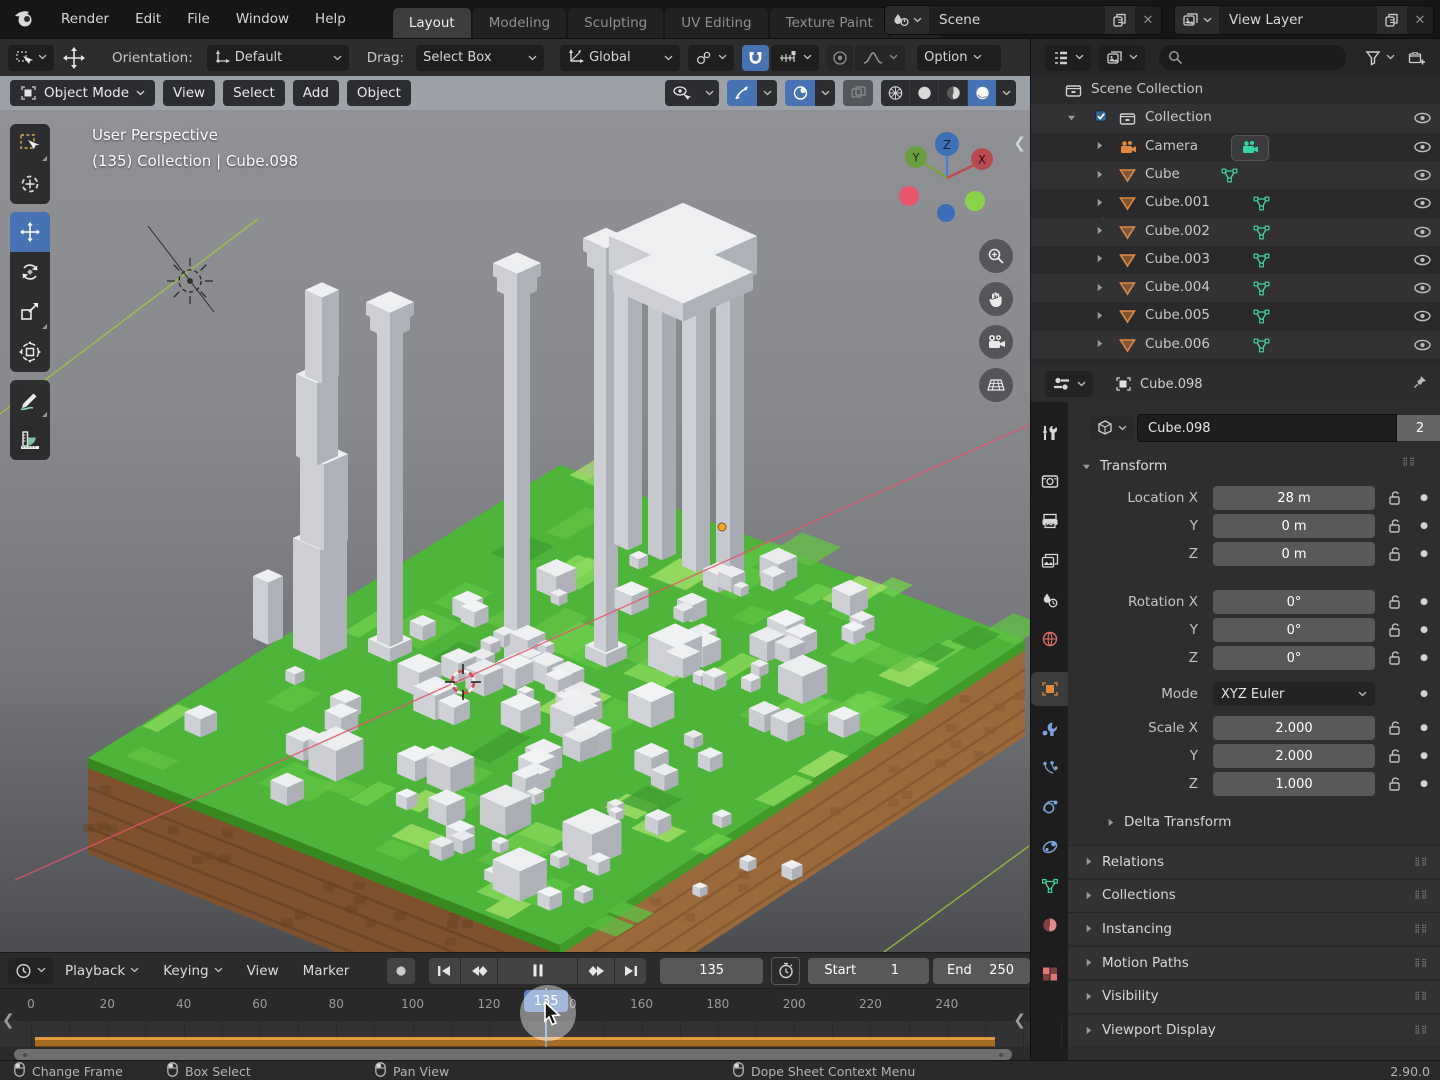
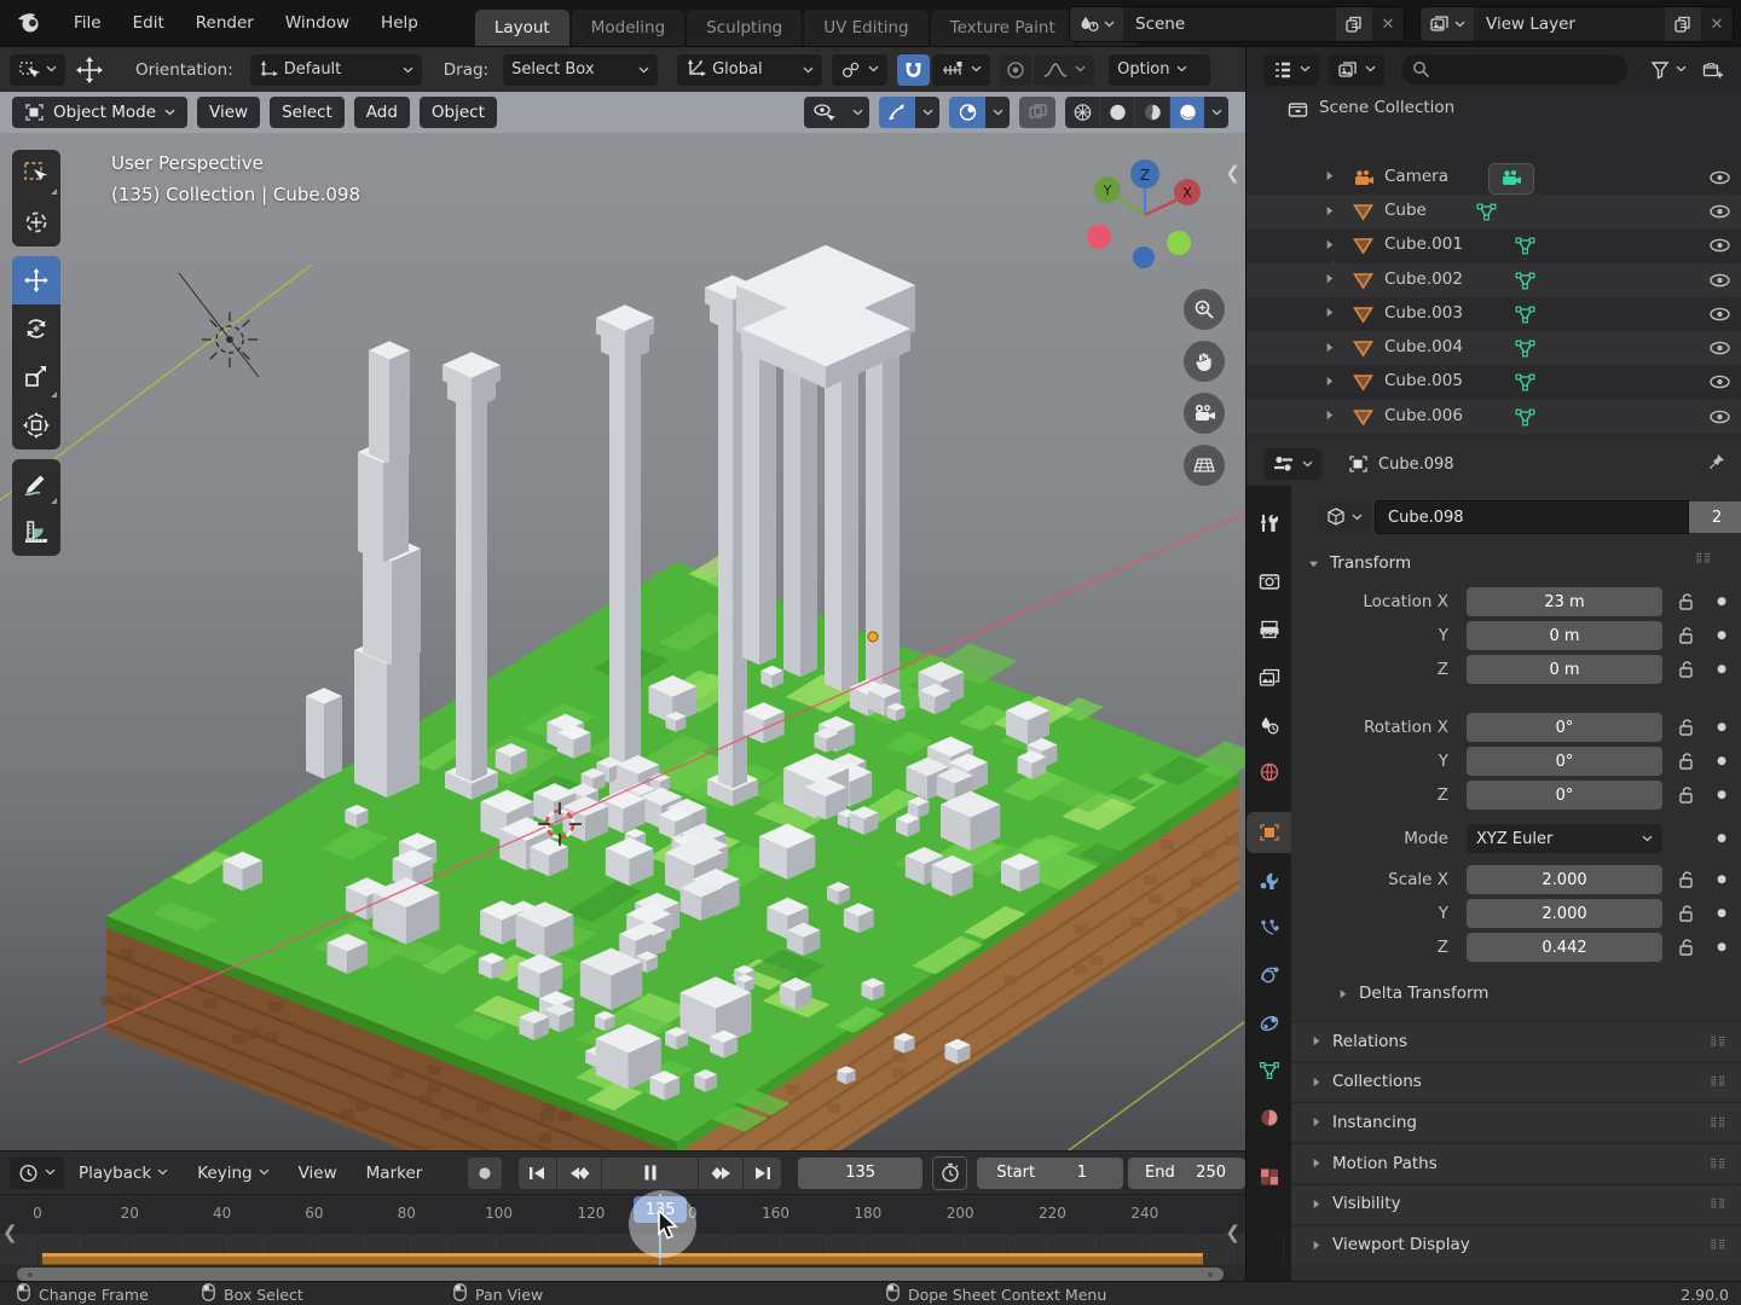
- Render
+ File
  Edit
- File
+ Render
  Window
  Help
  Layout
  Modeling
  Sculpting
  UV Editing
  Texture Paint
  Scene
  ✕
  View Layer
  ✕
  Orientation:
  Default
  Drag:
  Select Box
  Global
  Option
  Object Mode
  View
  Select
  Add
  Object
  User Perspective
  (135) Collection | Cube.098
  Z
  Y
  X
  ❮
  Scene Collection
- Collection
  Camera
  Cube
  Cube.001
  Cube.002
  Cube.003
  Cube.004
  Cube.005
  Cube.006
  Cube.098
  Cube.098
  2
  Transform
  ⣿⣿
  Location X
- 28 m
+ 23 m
  ●
  Y
  0 m
  ●
  Z
  0 m
  ●
  Rotation X
  0°
  ●
  Y
  0°
  ●
  Z
  0°
  ●
  Mode
  XYZ Euler
  ●
  Scale X
  2.000
  ●
  Y
  2.000
  ●
  Z
- 1.000
+ 0.442
  ●
  Delta Transform
  Relations
  ⣿⣿
  Collections
  ⣿⣿
  Instancing
  ⣿⣿
  Motion Paths
  ⣿⣿
  Visibility
  ⣿⣿
  Viewport Display
  ⣿⣿
  Playback
  Keying
  View
  Marker
  135
  Start
  1
  End
  250
  0
  20
  40
  60
  80
  100
  120
  160
  180
  200
  220
  240
  ❮
  ❮
  135
  Change Frame
  Box Select
  Pan View
  Dope Sheet Context Menu
  2.90.0
